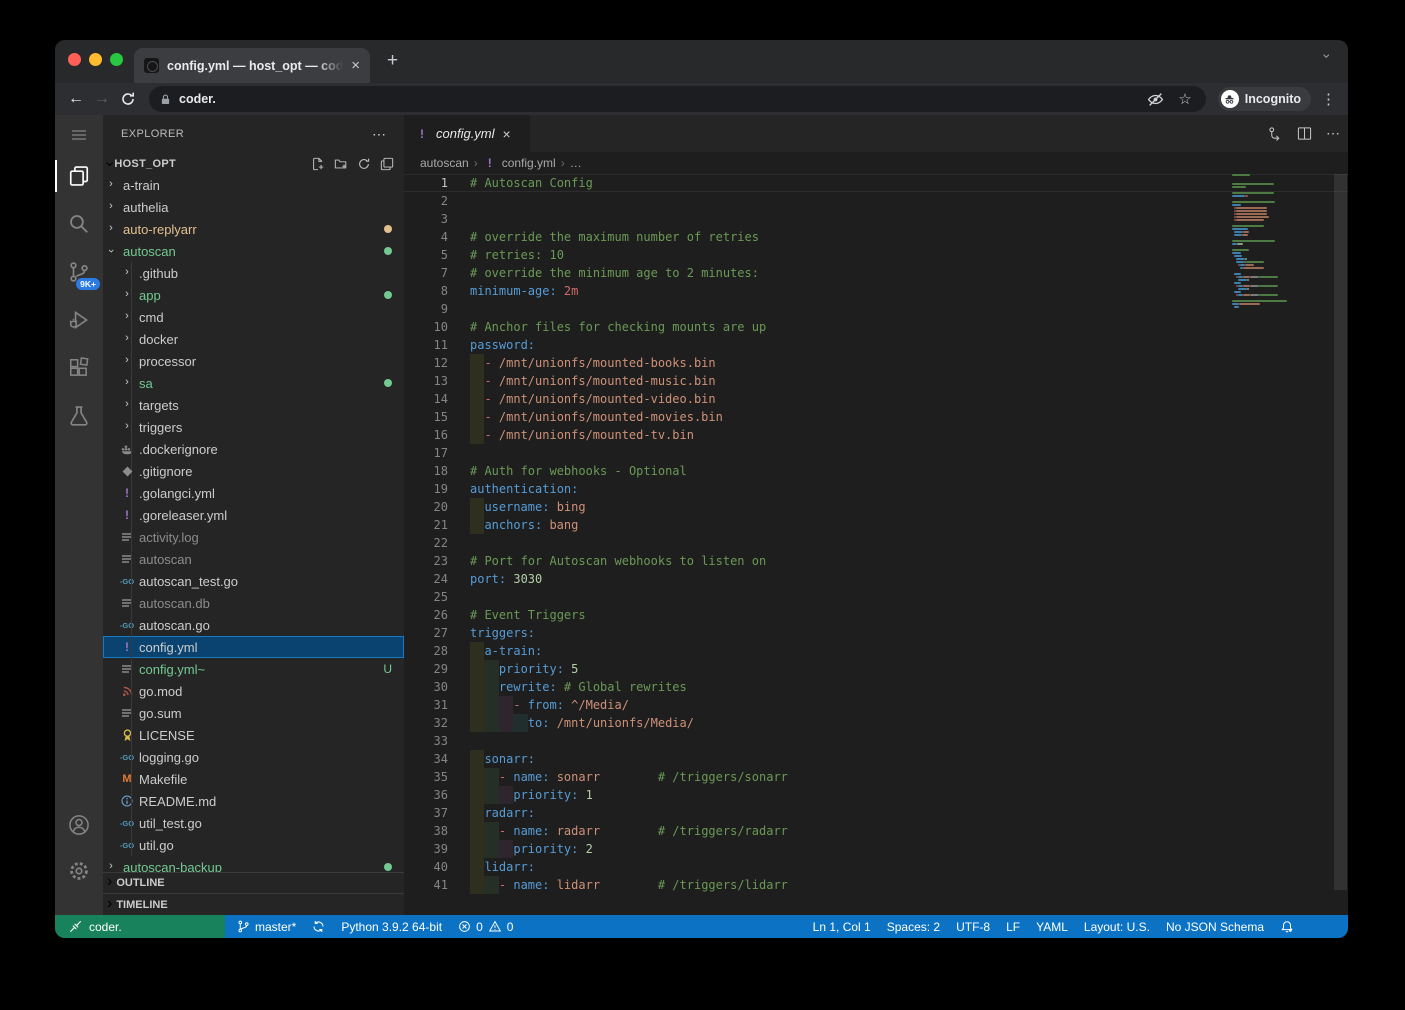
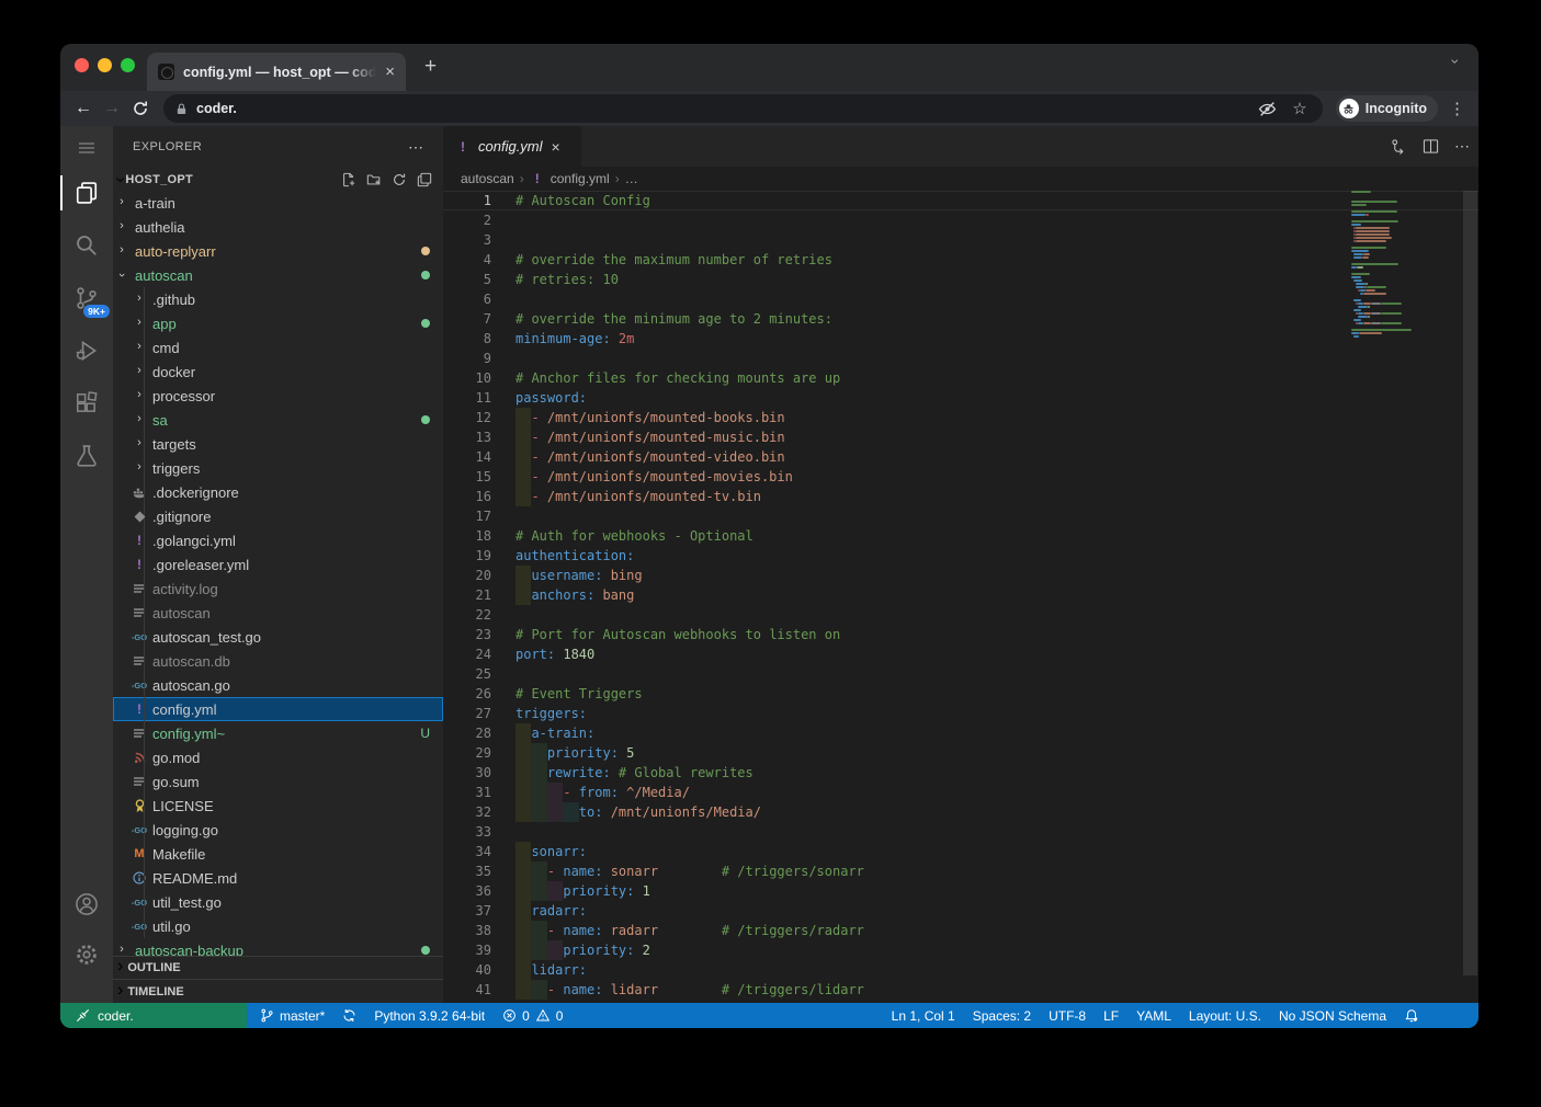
  config.yml — host_opt — cod
  ×
  +
  ←
  →
  coder.
  ☆
  Incognito
  ⋮
  9K+
  EXPLORER
  ⋯
  HOST_OPT
  ›
  a-train
  ›
  authelia
  ›
  auto-replyarr
  autoscan
  ›
  .github
  ›
  app
  ›
  cmd
  ›
  docker
  ›
  processor
  ›
  sa
  ›
  targets
  ›
  triggers
  .dockerignore
  .gitignore
  !
  .golangci.yml
  !
  .goreleaser.yml
  activity.log
  autoscan
  autoscan_test.go
  autoscan.db
  autoscan.go
  !
  config.yml
  config.yml~
  U
  go.mod
  go.sum
  LICENSE
  logging.go
  M
  Makefile
  README.md
  util_test.go
  util.go
  ›
  autoscan-backup
  ›
  OUTLINE
  ›
  TIMELINE
  !
  config.yml
  ×
  ⋯
  autoscan
  ›
  !
  config.yml
  ›
  …
  1
  # Autoscan Config
  2
  3
  4
  # override the maximum number of retries
  5
  # retries: 10
+ 6
  7
  # override the minimum age to 2 minutes:
  8
  minimum-age: 2m
  9
  10
  # Anchor files for checking mounts are up
  11
  password:
  12
  - /mnt/unionfs/mounted-books.bin
  13
  - /mnt/unionfs/mounted-music.bin
  14
  - /mnt/unionfs/mounted-video.bin
  15
  - /mnt/unionfs/mounted-movies.bin
  16
  - /mnt/unionfs/mounted-tv.bin
  17
  18
  # Auth for webhooks - Optional
  19
  authentication:
  20
  username: bing
  21
  anchors: bang
  22
  23
  # Port for Autoscan webhooks to listen on
  24
- port: 3030
+ port: 1840
  25
  26
  # Event Triggers
  27
  triggers:
  28
  a-train:
  29
  priority: 5
  30
  rewrite: # Global rewrites
  31
  - from: ^/Media/
  32
  to: /mnt/unionfs/Media/
  33
  34
  sonarr:
  35
  - name: sonarr # /triggers/sonarr
  36
  priority: 1
  37
  radarr:
  38
  - name: radarr # /triggers/radarr
  39
  priority: 2
  40
  lidarr:
  41
  - name: lidarr # /triggers/lidarr
  coder.
  master*
  Python 3.9.2 64-bit
  0
  0
  Ln 1, Col 1
  Spaces: 2
  UTF-8
  LF
  YAML
  Layout: U.S.
  No JSON Schema
